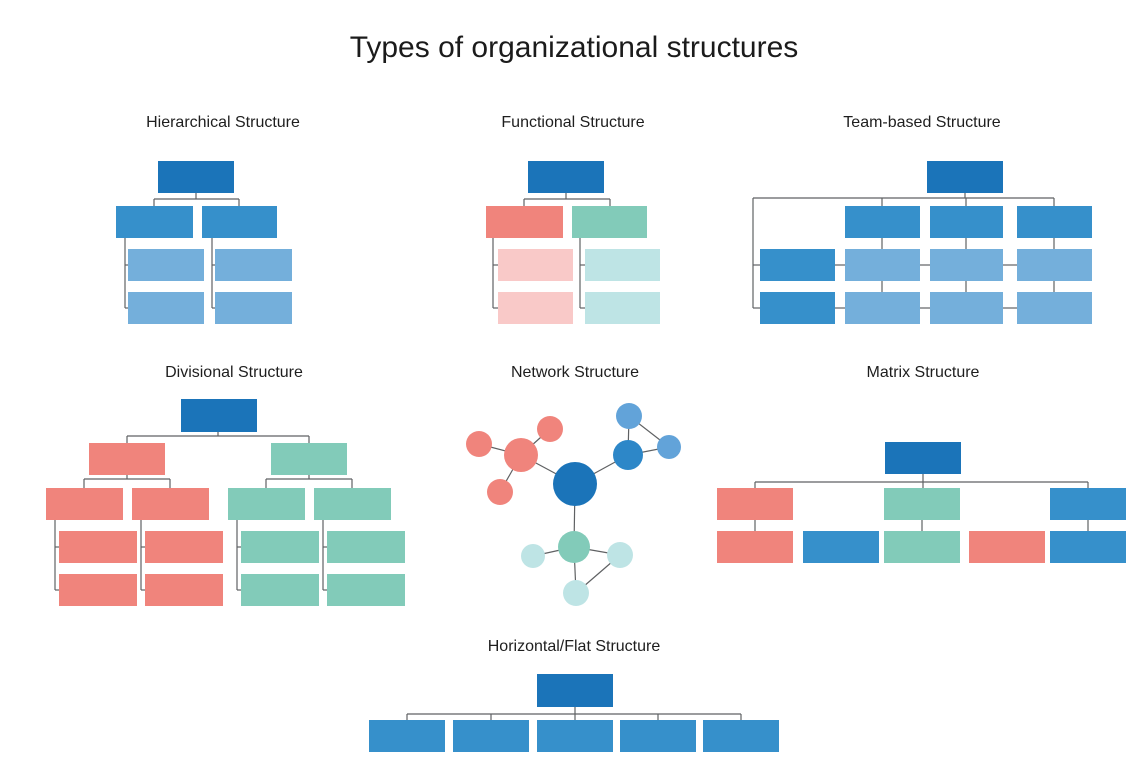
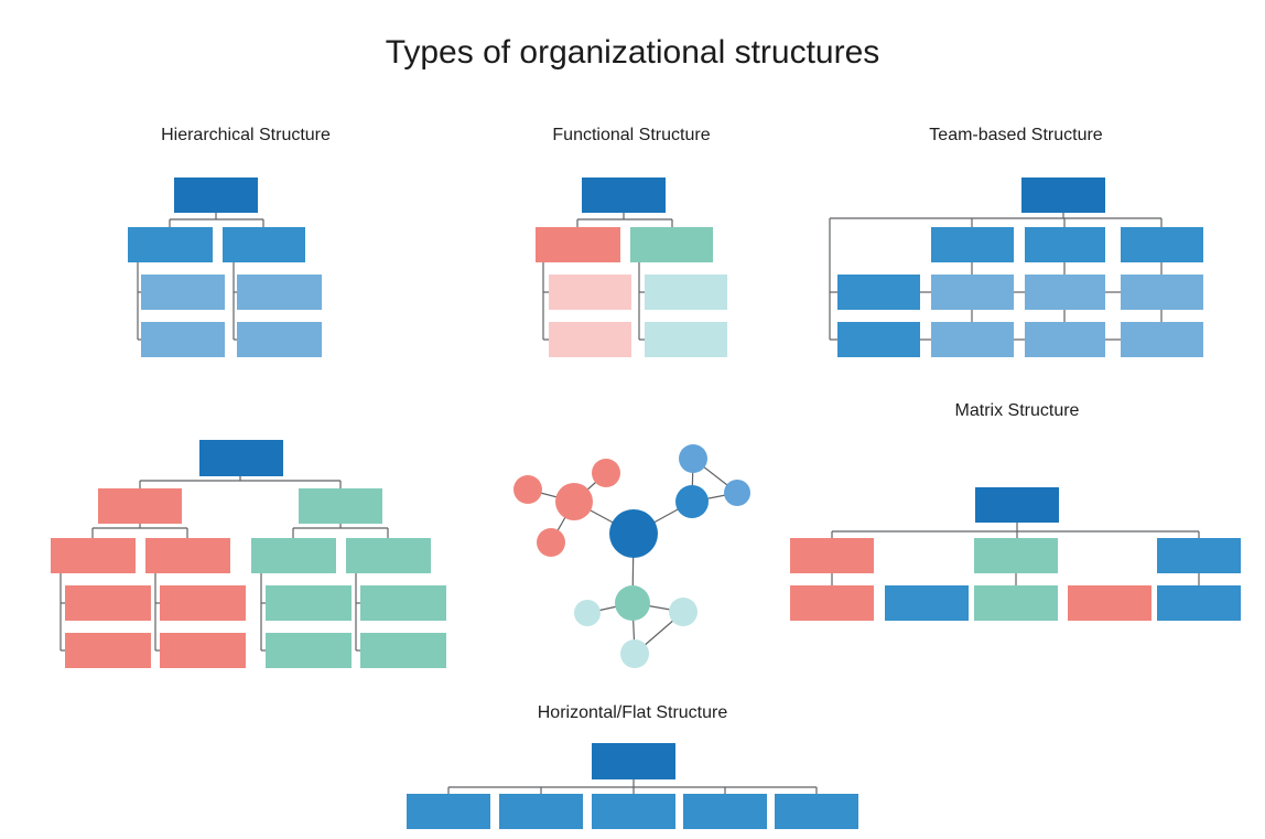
  Types of organizational structures
  Hierarchical Structure
  Functional Structure
  Team-based Structure
- Divisional Structure
- Network Structure
  Matrix Structure
  Horizontal/Flat Structure
